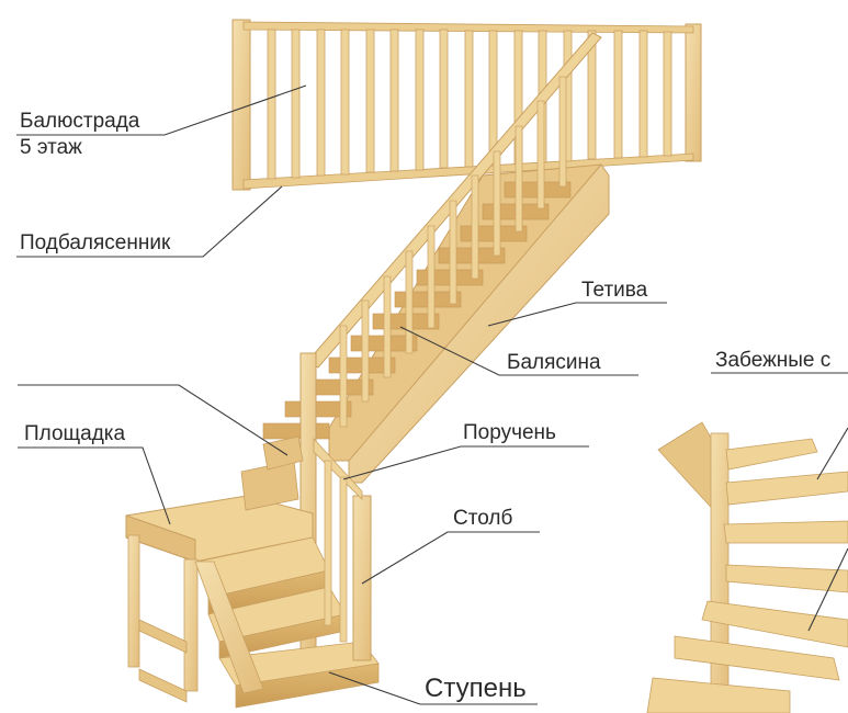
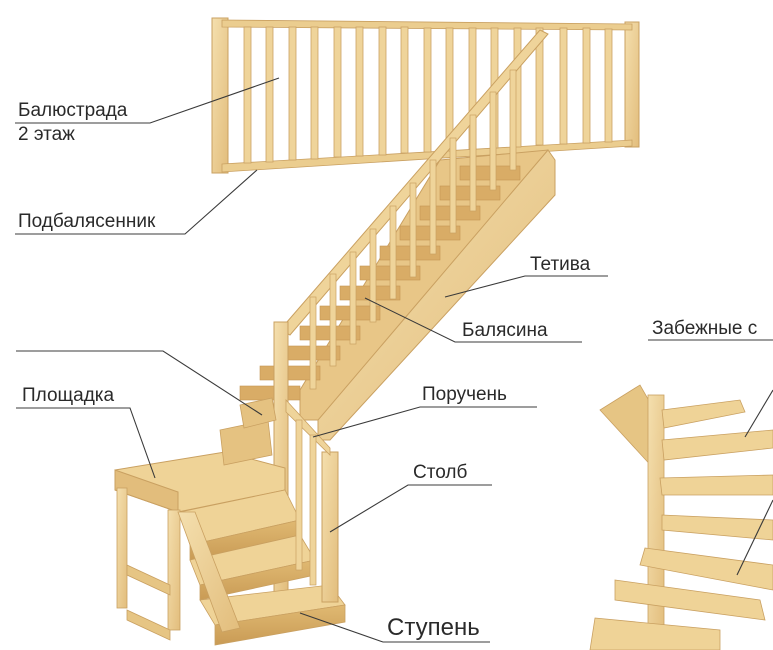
  Балюстрада
- 5 этаж
+ 2 этаж
  Подбалясенник
  Тетива
  Балясина
  Забежные с
  Площадка
  Поручень
  Столб
  Ступень
